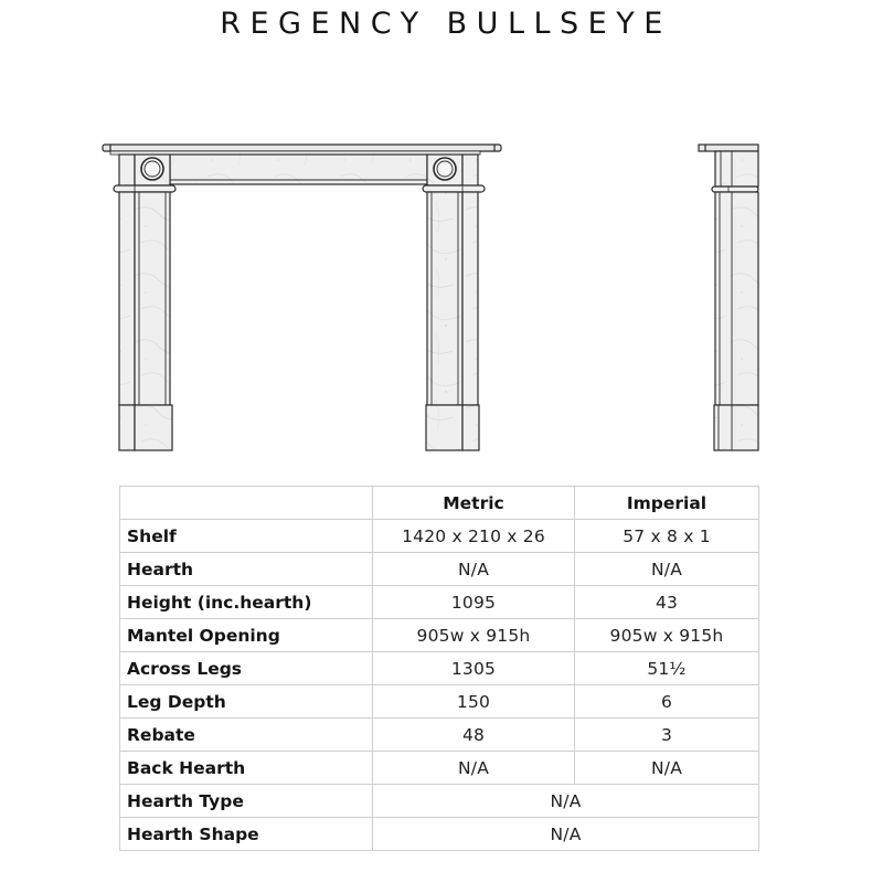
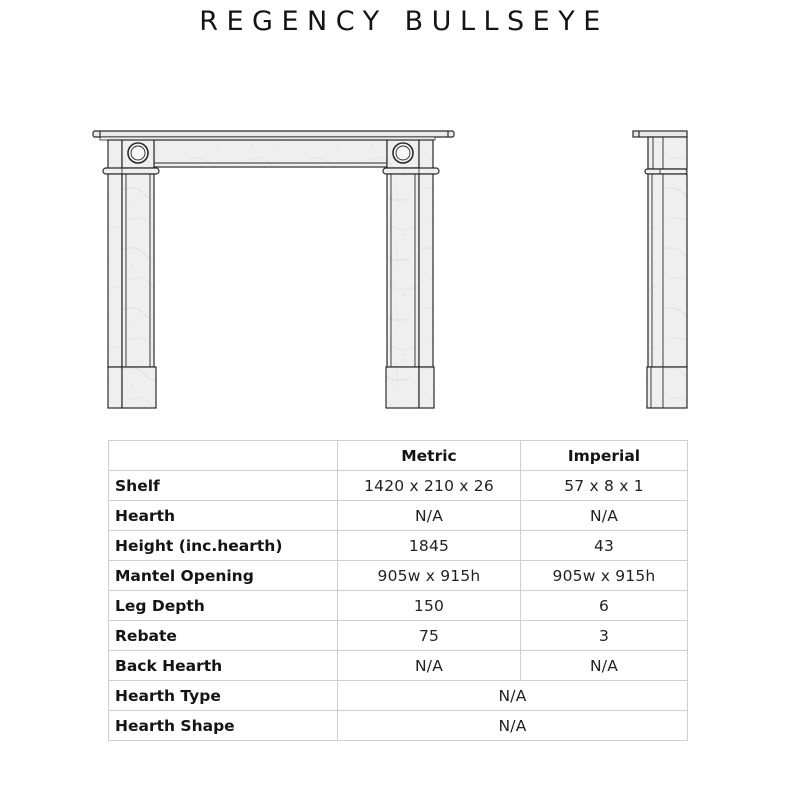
  REGENCY BULLSEYE
  	Metric	Imperial
  Shelf	1420 x 210 x 26	57 x 8 x 1
  Hearth	N/A	N/A
- Height (inc.hearth)	1095	43
+ Height (inc.hearth)	1845	43
  Mantel Opening	905w x 915h	905w x 915h
- Across Legs	1305	51½
  Leg Depth	150	6
- Rebate	48	3
+ Rebate	75	3
  Back Hearth	N/A	N/A
  Hearth Type	N/A
  Hearth Shape	N/A
